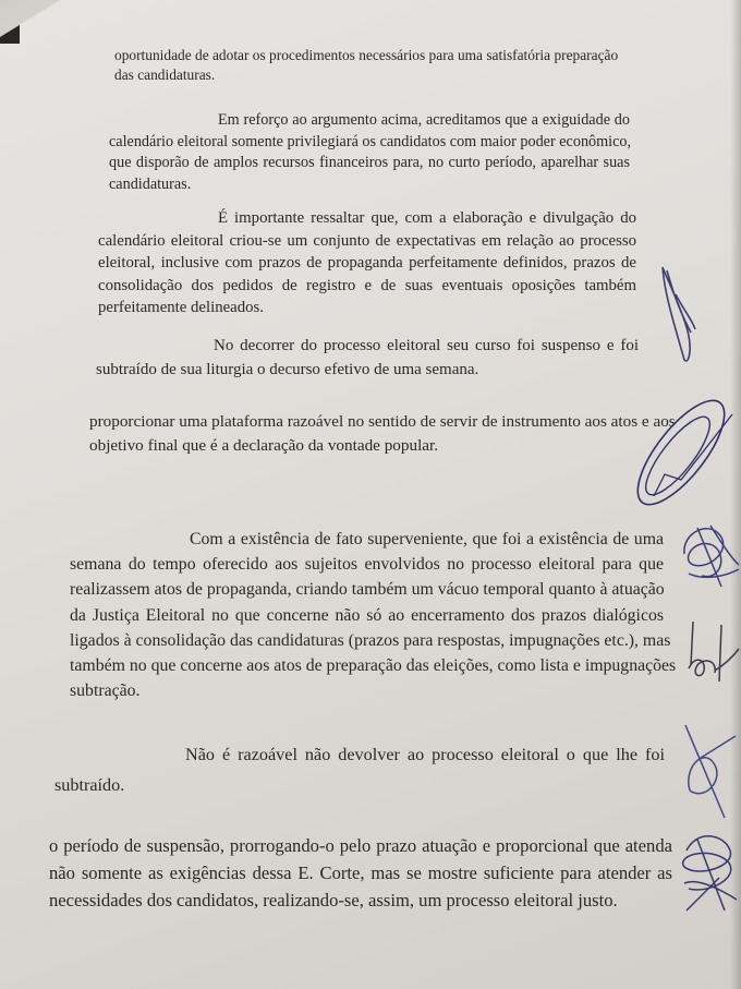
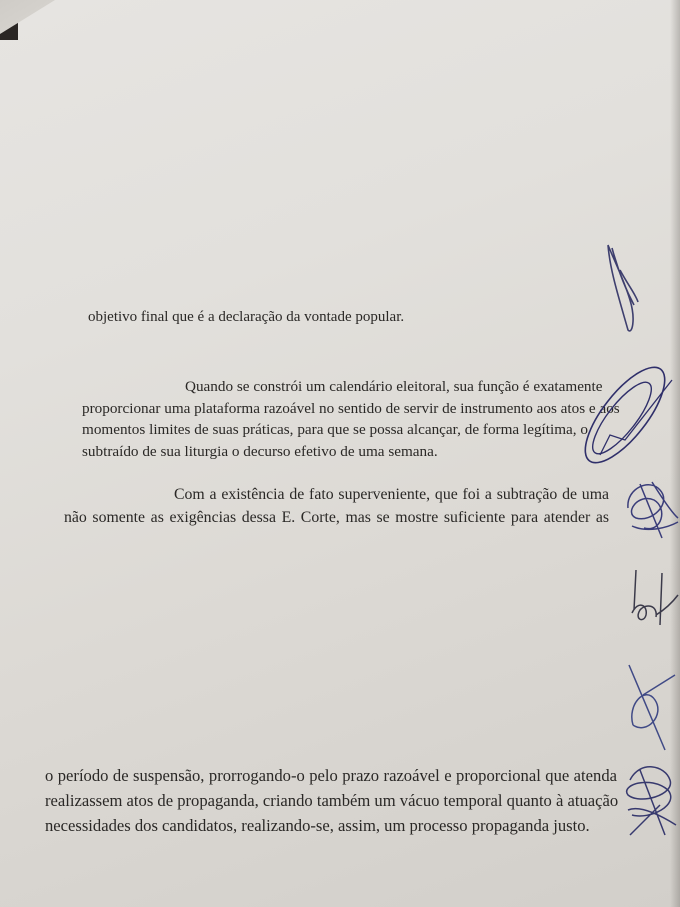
- oportunidade de adotar os procedimentos necessários para uma satisfatória preparação
- das candidaturas.
- Em reforço ao argumento acima, acreditamos que a exiguidade do
- calendário eleitoral somente privilegiará os candidatos com maior poder econômico,
- que disporão de amplos recursos financeiros para, no curto período, aparelhar suas
- candidaturas.
- É importante ressaltar que, com a elaboração e divulgação do
- calendário eleitoral criou-se um conjunto de expectativas em relação ao processo
- eleitoral, inclusive com prazos de propaganda perfeitamente definidos, prazos de
- consolidação dos pedidos de registro e de suas eventuais oposições também
- perfeitamente delineados.
- No decorrer do processo eleitoral seu curso foi suspenso e foi
- subtraído de sua liturgia o decurso efetivo de uma semana.
+ objetivo final que é a declaração da vontade popular.
+ Quando se constrói um calendário eleitoral, sua função é exatamente
  proporcionar uma plataforma razoável no sentido de servir de instrumento aos atos
+ momentos limites de suas práticas, para que se possa alcançar, de forma legítima, o
- objetivo final que é a declaração da vontade popular.
+ subtraído de sua liturgia o decurso efetivo de uma semana.
- Com a existência de fato superveniente, que foi a existência de uma
+ Com a existência de fato superveniente, que foi a subtração de uma
- semana do tempo oferecido aos sujeitos envolvidos no processo eleitoral para que
- realizassem atos de propaganda, criando também um vácuo temporal quanto à atuação
+ não somente as exigências dessa E. Corte, mas se mostre suficiente para atender as
- da Justiça Eleitoral no que concerne não só ao encerramento dos prazos dialógicos
- ligados à consolidação das candidaturas (prazos para respostas, impugnações etc.), mas
- também no que concerne aos atos de preparação das eleições, como lista e impugnações
- subtração.
- Não é razoável não devolver ao processo eleitoral o que lhe foi
- subtraído.
- o período de suspensão, prorrogando-o pelo prazo atuação e proporcional que atenda
+ o período de suspensão, prorrogando-o pelo prazo razoável e proporcional que atenda
- não somente as exigências dessa E. Corte, mas se mostre suficiente para atender as
+ realizassem atos de propaganda, criando também um vácuo temporal quanto à atuação
- necessidades dos candidatos, realizando-se, assim, um processo eleitoral justo.
+ necessidades dos candidatos, realizando-se, assim, um processo propaganda justo.
